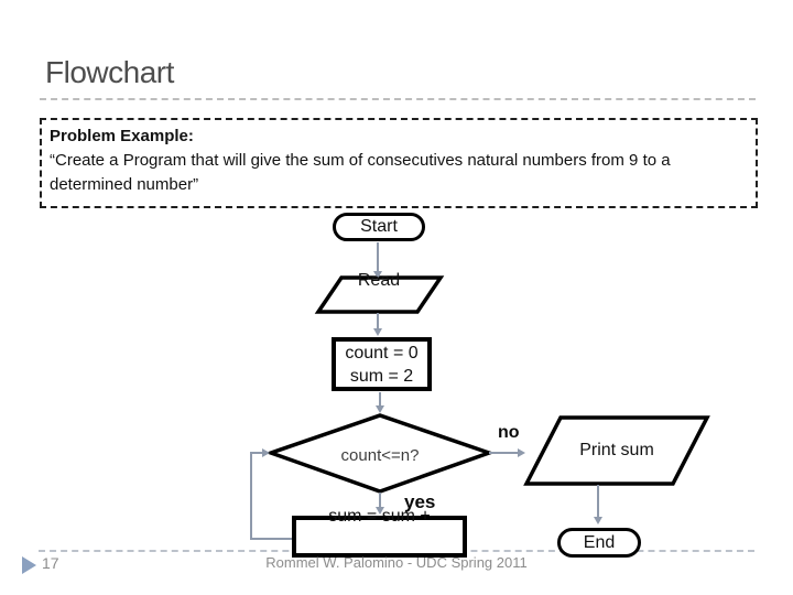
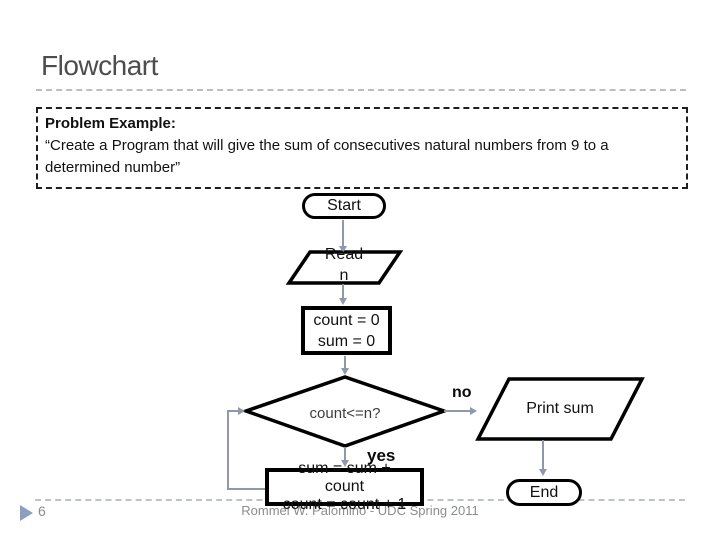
  Flowchart
  Problem Example:
  “Create a Program that will give the sum of consecutives natural numbers from 9 to a determined number”
  Rommel W. Palomino - UDC Spring 2011
- 17
+ 6
  Start
  count = 0
- sum = 2
+ sum = 0
  End
  Read
+ n
  count<=n?
  no
  yes
  sum = sum +
+ count
+ count = count + 1
  Print sum
